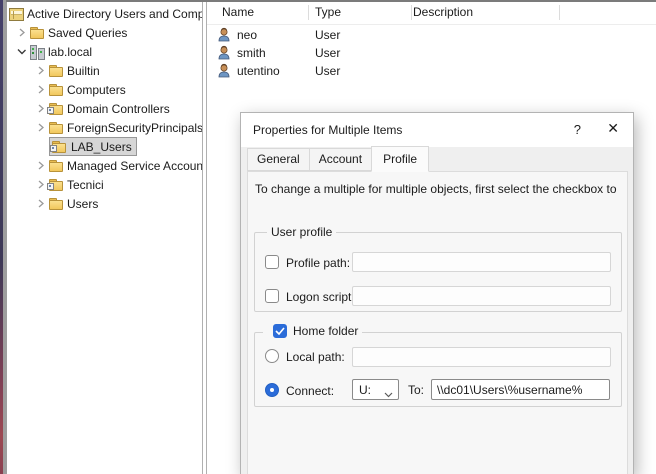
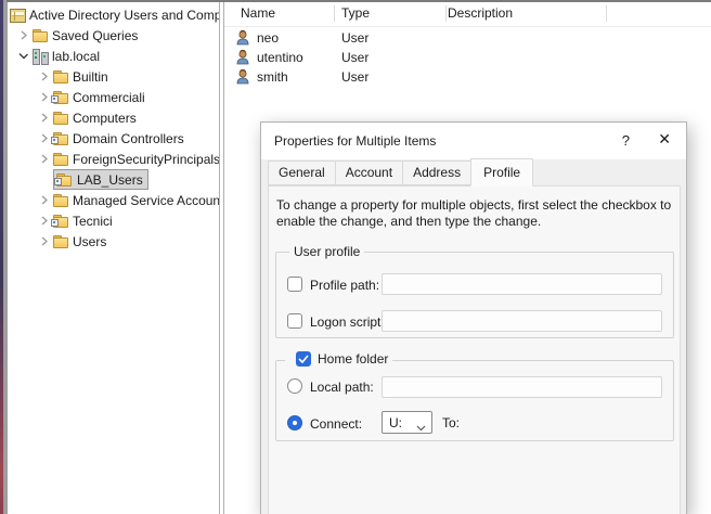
  Active Directory Users and Com
  Saved Queries
  lab.local
  Builtin
+ Commerciali
  Computers
  Domain Controllers
  ForeignSecurityPrincipals
  LAB_Users
  Managed Service Accoun
  Tecnici
  Users
  Name
  Type
  Description
  neo
  User
- smith
+ utentino
  User
- utentino
+ smith
  User
  Properties for Multiple Items
  ?
  ✕
  General
  Account
+ Address
  Profile
- To change a multiple for multiple objects, first select the checkbox to
+ To change a property for multiple objects, first select the checkbox to
+ enable the change, and then type the change.
  User profile
  Profile path:
  Logon script
  Home folder
  Local path:
  Connect:
  U:
  To:
- \\dc01\Users\%username%
